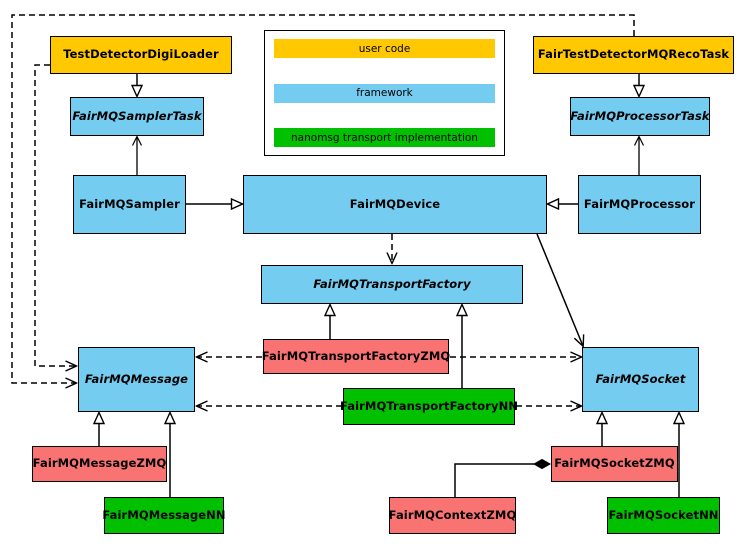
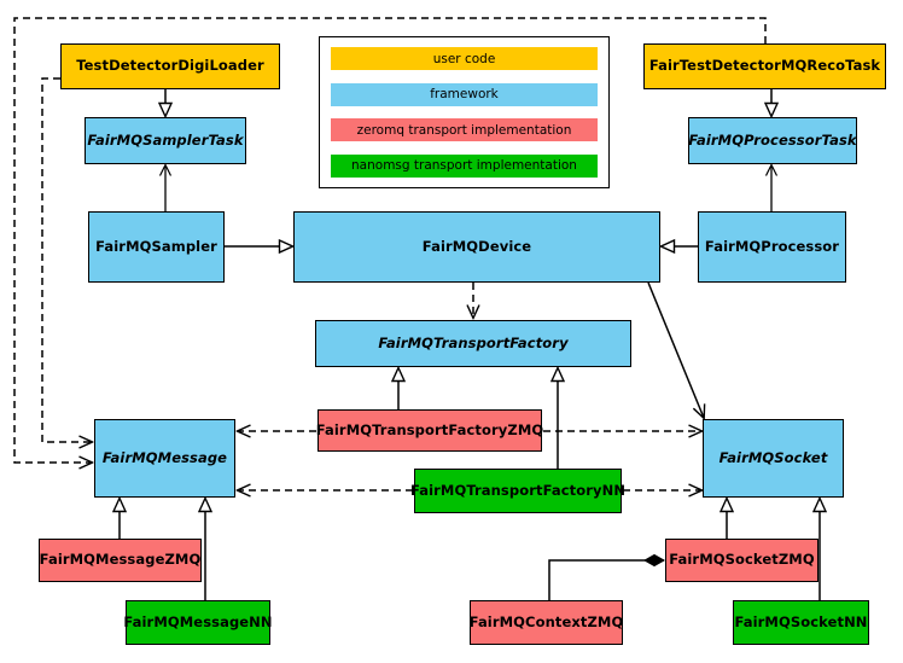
  TestDetectorDigiLoader
  FairMQSamplerTask
  FairMQSampler
  FairTestDetectorMQRecoTask
  FairMQProcessorTask
  FairMQProcessor
  FairMQDevice
  FairMQTransportFactory
  FairMQTransportFactoryZMQ
  FairMQTransportFactoryNN
  FairMQMessage
  FairMQSocket
  FairMQMessageZMQ
  FairMQMessageNN
  FairMQSocketZMQ
  FairMQSocketNN
  FairMQContextZMQ
  user code
  framework
+ zeromq transport implementation
  nanomsg transport implementation
